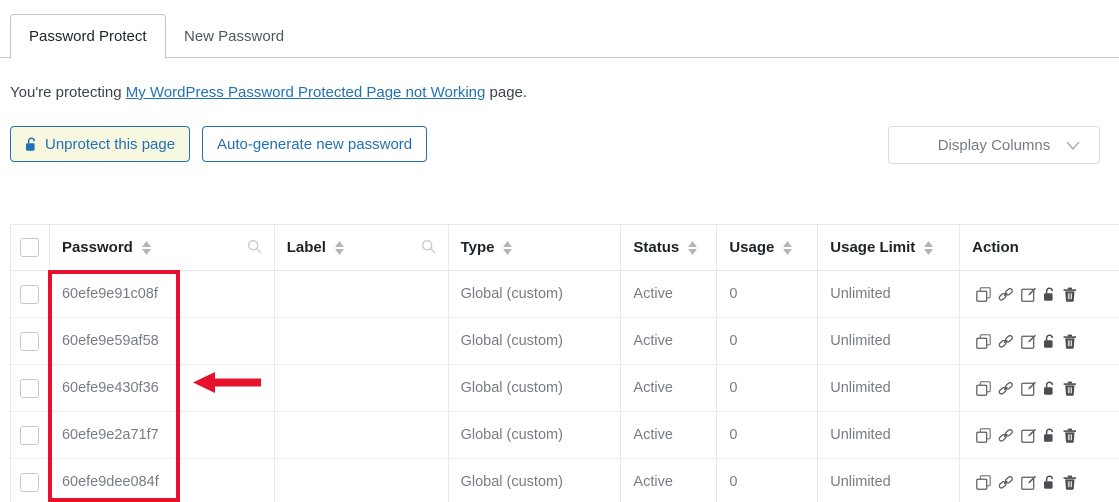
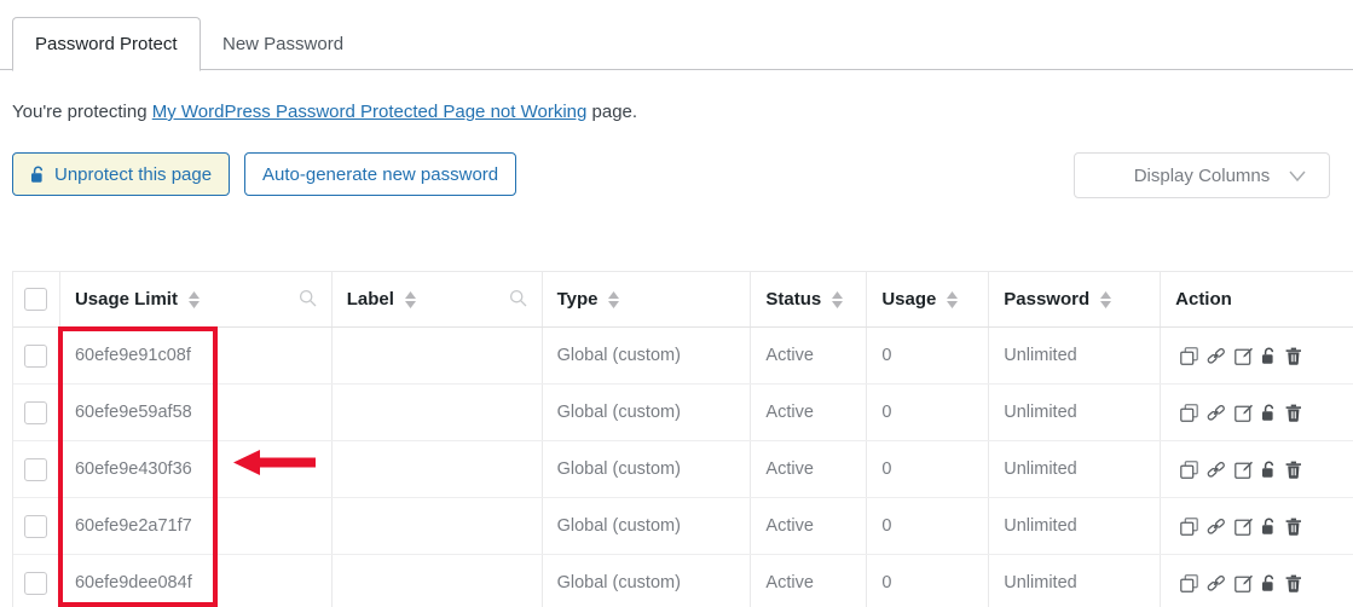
  Password Protect
  New Password
  You're protecting My WordPress Password Protected Page not Working page.
  Unprotect this page
  Auto-generate new password
  Display Columns
- Password
+ Usage Limit
  Label
  Type
  Status
  Usage
- Usage Limit
+ Password
  Action
  60efe9e91c08f
  Global (custom)
  Active
  0
  Unlimited
  60efe9e59af58
  Global (custom)
  Active
  0
  Unlimited
  60efe9e430f36
  Global (custom)
  Active
  0
  Unlimited
  60efe9e2a71f7
  Global (custom)
  Active
  0
  Unlimited
  60efe9dee084f
  Global (custom)
  Active
  0
  Unlimited
